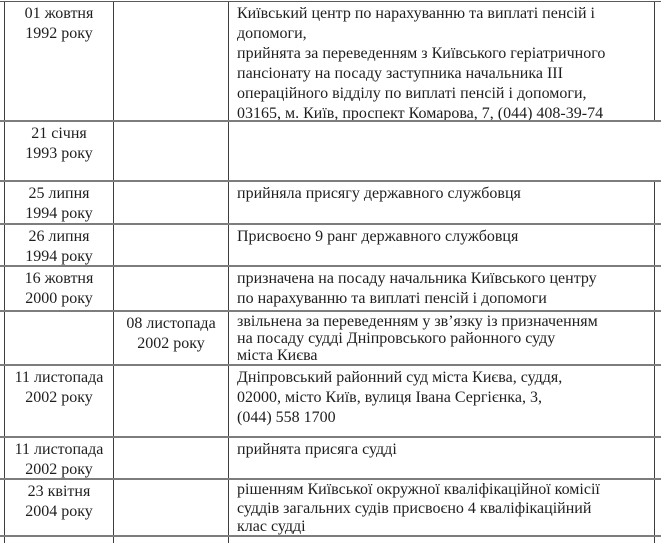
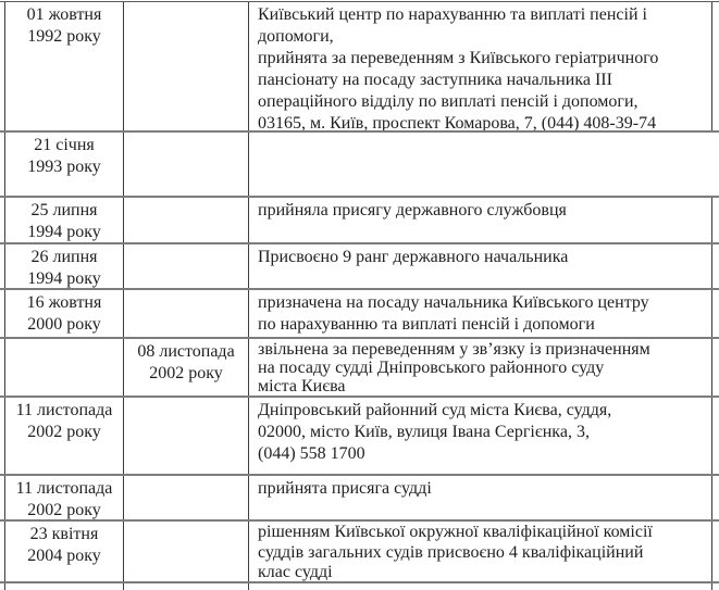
  01 жовтня
  1992 року
  Київський центр по нарахуванню та виплаті пенсій і
  допомоги,
  прийнята за переведенням з Київського геріатричного
  пансіонату на посаду заступника начальника ІІІ
  операційного відділу по виплаті пенсій і допомоги,
  03165, м. Київ, проспект Комарова, 7, (044) 408-39-74
  21 січня
  1993 року
  25 липня
  1994 року
  прийняла присягу державного службовця
  26 липня
  1994 року
- Присвоєно 9 ранг державного службовця
+ Присвоєно 9 ранг державного начальника
  16 жовтня
  2000 року
  призначена на посаду начальника Київського центру
  по нарахуванню та виплаті пенсій і допомоги
  08 листопада
  2002 року
  звільнена за переведенням у зв’язку із призначенням
  на посаду судді Дніпровського районного суду
  міста Києва
  11 листопада
  2002 року
  Дніпровський районний суд міста Києва, суддя,
  02000, місто Київ, вулиця Івана Сергієнка, 3,
  (044) 558 1700
  11 листопада
  2002 року
  прийнята присяга судді
  23 квітня
  2004 року
  рішенням Київської окружної кваліфікаційної комісії
  суддів загальних судів присвоєно 4 кваліфікаційний
  клас судді
